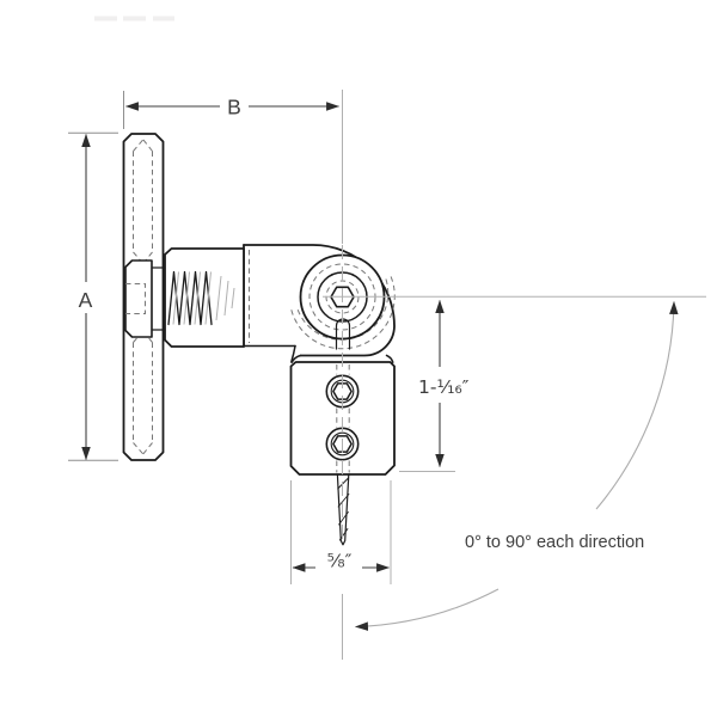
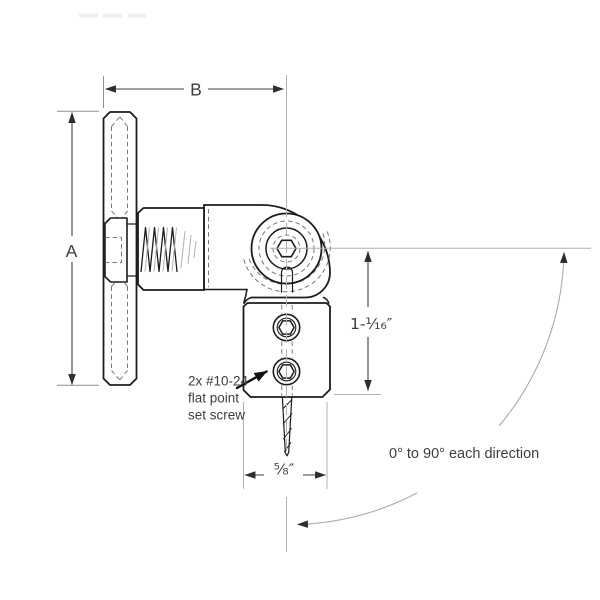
  B
  A
  1-¹⁄₁₆″
  ⁵⁄₈″
  0° to 90° each direction
+ 2x #10-24
+ flat point
+ set screw
